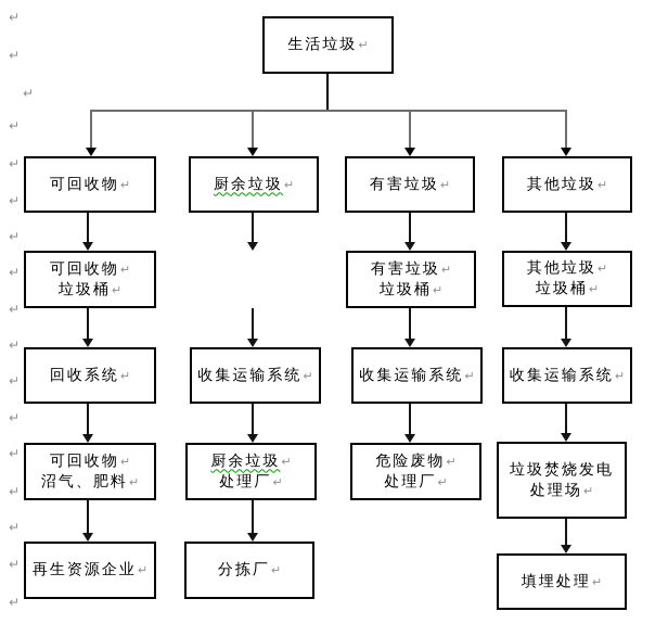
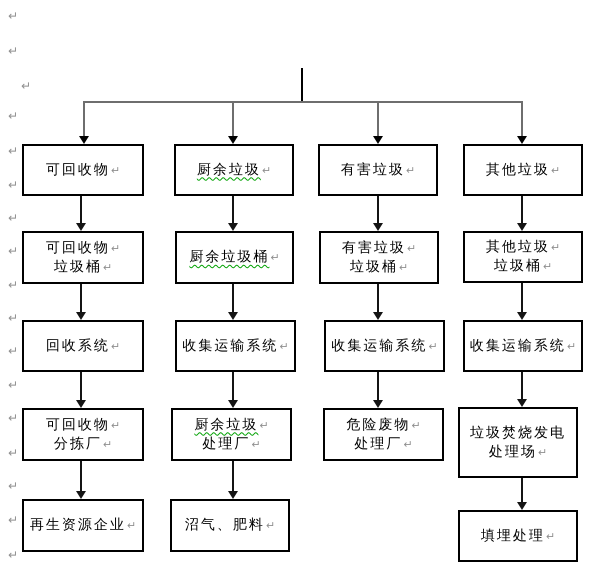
- 生活垃圾↵
  可回收物↵
  可回收物↵
  垃圾桶↵
  回收系统↵
  可回收物↵
- 沼气、肥料↵
+ 分拣厂↵
  再生资源企业↵
  厨余垃圾↵
+ 厨余垃圾桶↵
  收集运输系统↵
  厨余垃圾↵
  处理厂↵
- 分拣厂↵
+ 沼气、肥料↵
  有害垃圾↵
  有害垃圾↵
  垃圾桶↵
  收集运输系统↵
  危险废物↵
  处理厂↵
  其他垃圾↵
  其他垃圾↵
  垃圾桶↵
  收集运输系统↵
  垃圾焚烧发电
  处理场↵
  填埋处理↵
  ↵
  ↵
  ↵
  ↵
  ↵
  ↵
  ↵
  ↵
  ↵
  ↵
  ↵
  ↵
  ↵
  ↵
  ↵
  ↵
  ↵
